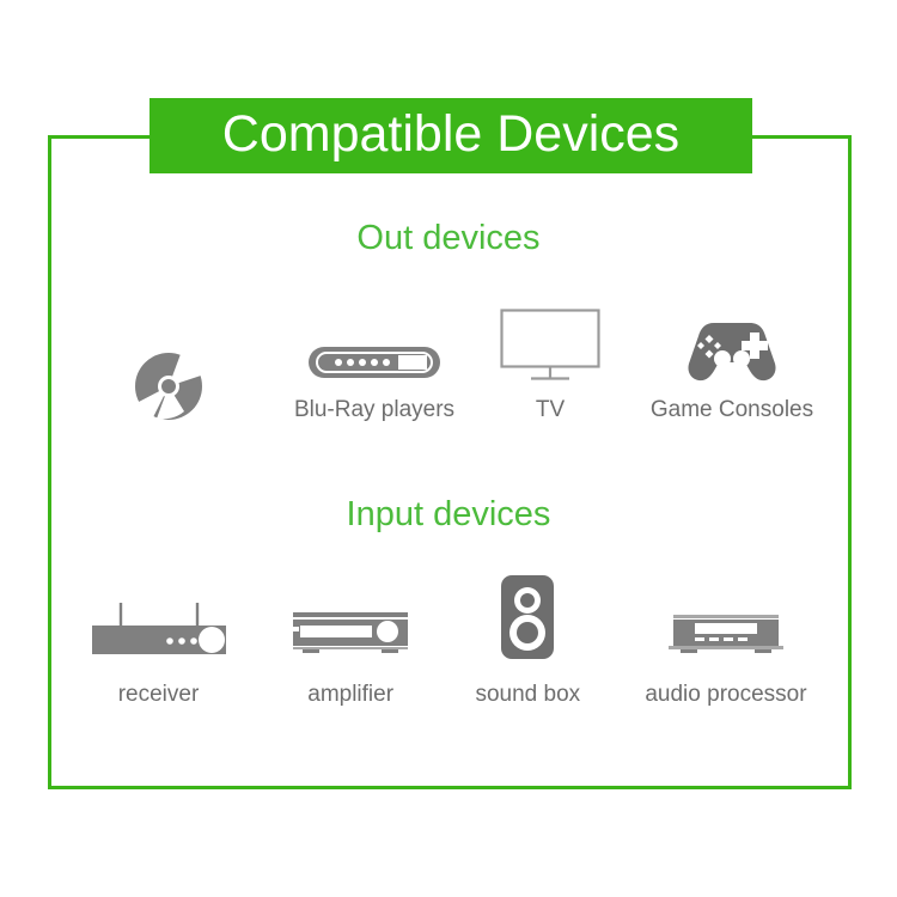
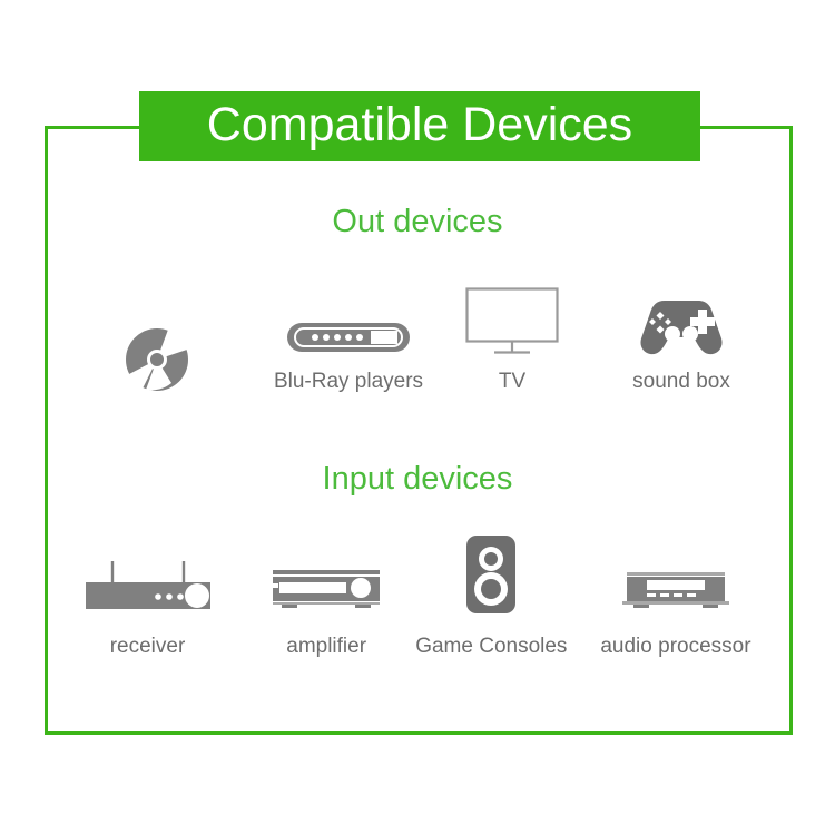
  Compatible Devices
  Out devices
  Blu-Ray players
  TV
- Game Consoles
+ sound box
  Input devices
  receiver
  amplifier
- sound box
+ Game Consoles
  audio processor
